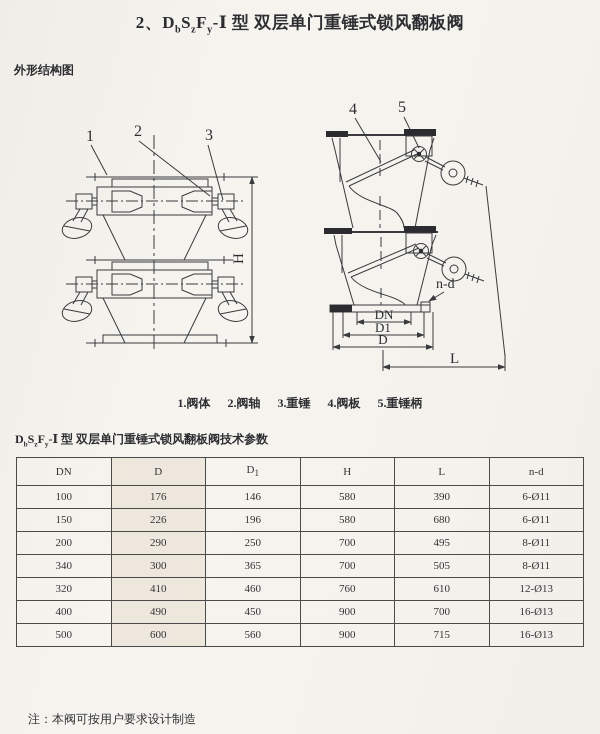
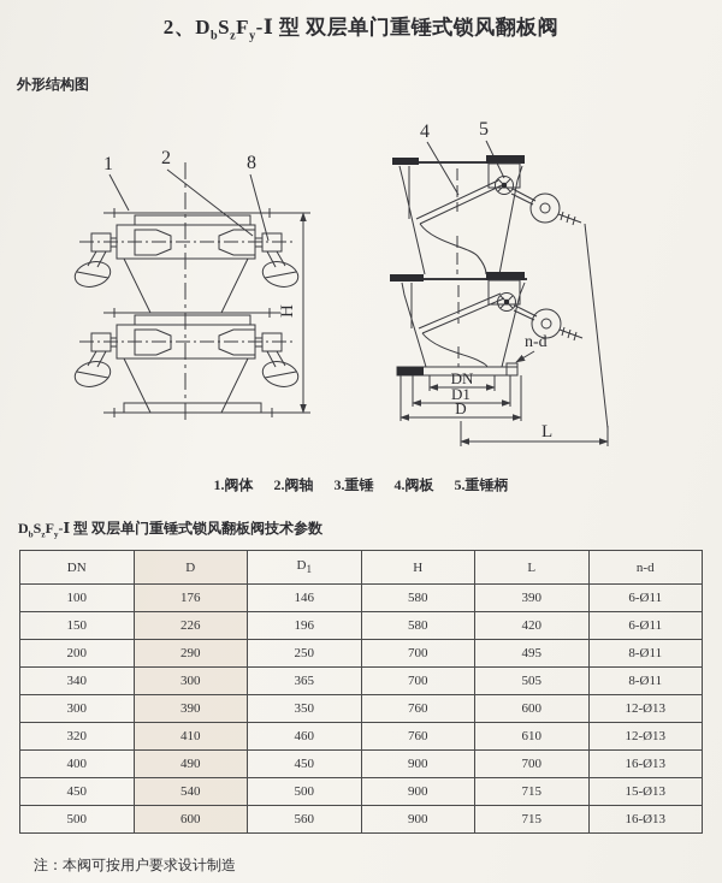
  2、DbSzFy-Ⅰ 型 双层单门重锤式锁风翻板阀
  外形结构图
  1
  2
- 3
+ 8
  4
  5
  n-d
  DN
  D1
  D
  L
  1.阀体
  2.阀轴
  3.重锤
  4.阀板
  5.重锤柄
  DbSzFy-Ⅰ 型 双层单门重锤式锁风翻板阀技术参数
  DN	D	D1	H	L	n-d
  100	176	146	580	390	6-Ø11
- 150	226	196	580	680	6-Ø11
+ 150	226	196	580	420	6-Ø11
  200	290	250	700	495	8-Ø11
  340	300	365	700	505	8-Ø11
+ 300	390	350	760	600	12-Ø13
  320	410	460	760	610	12-Ø13
  400	490	450	900	700	16-Ø13
+ 450	540	500	900	715	15-Ø13
  500	600	560	900	715	16-Ø13
  注：本阀可按用户要求设计制造
